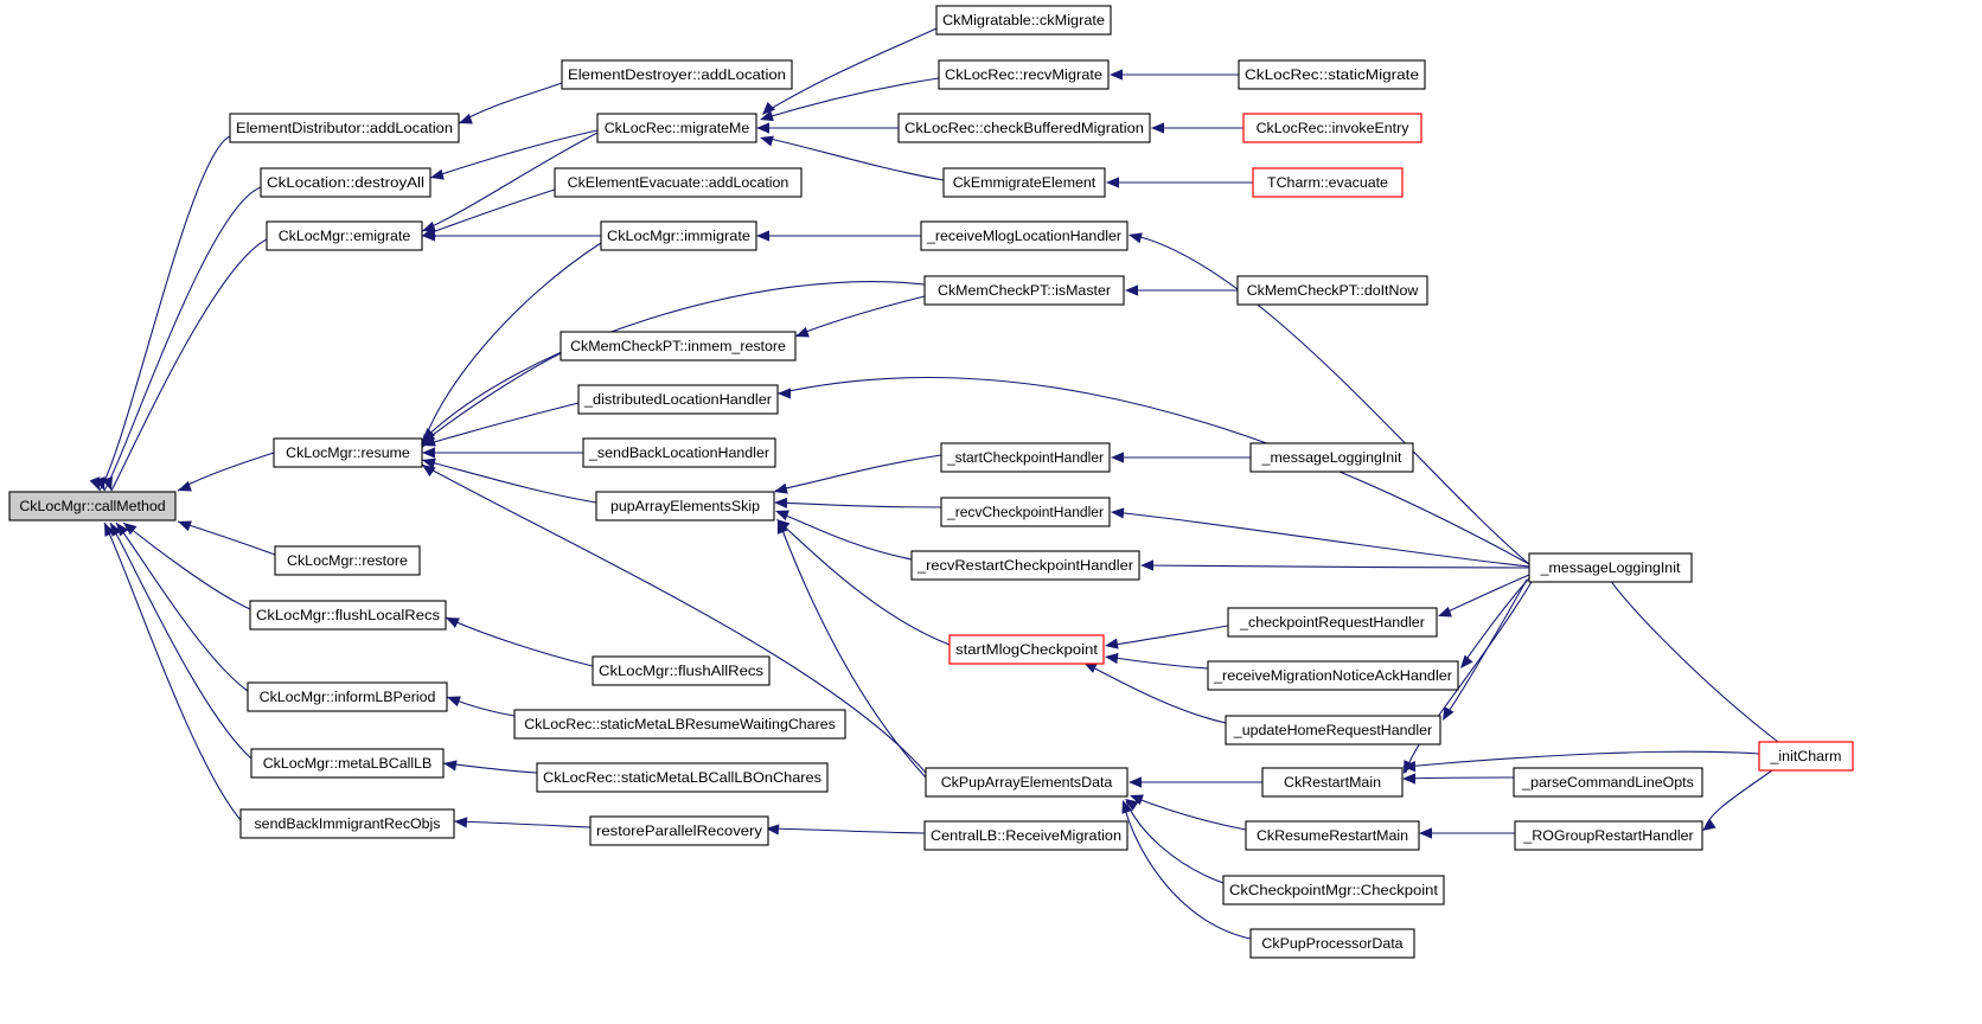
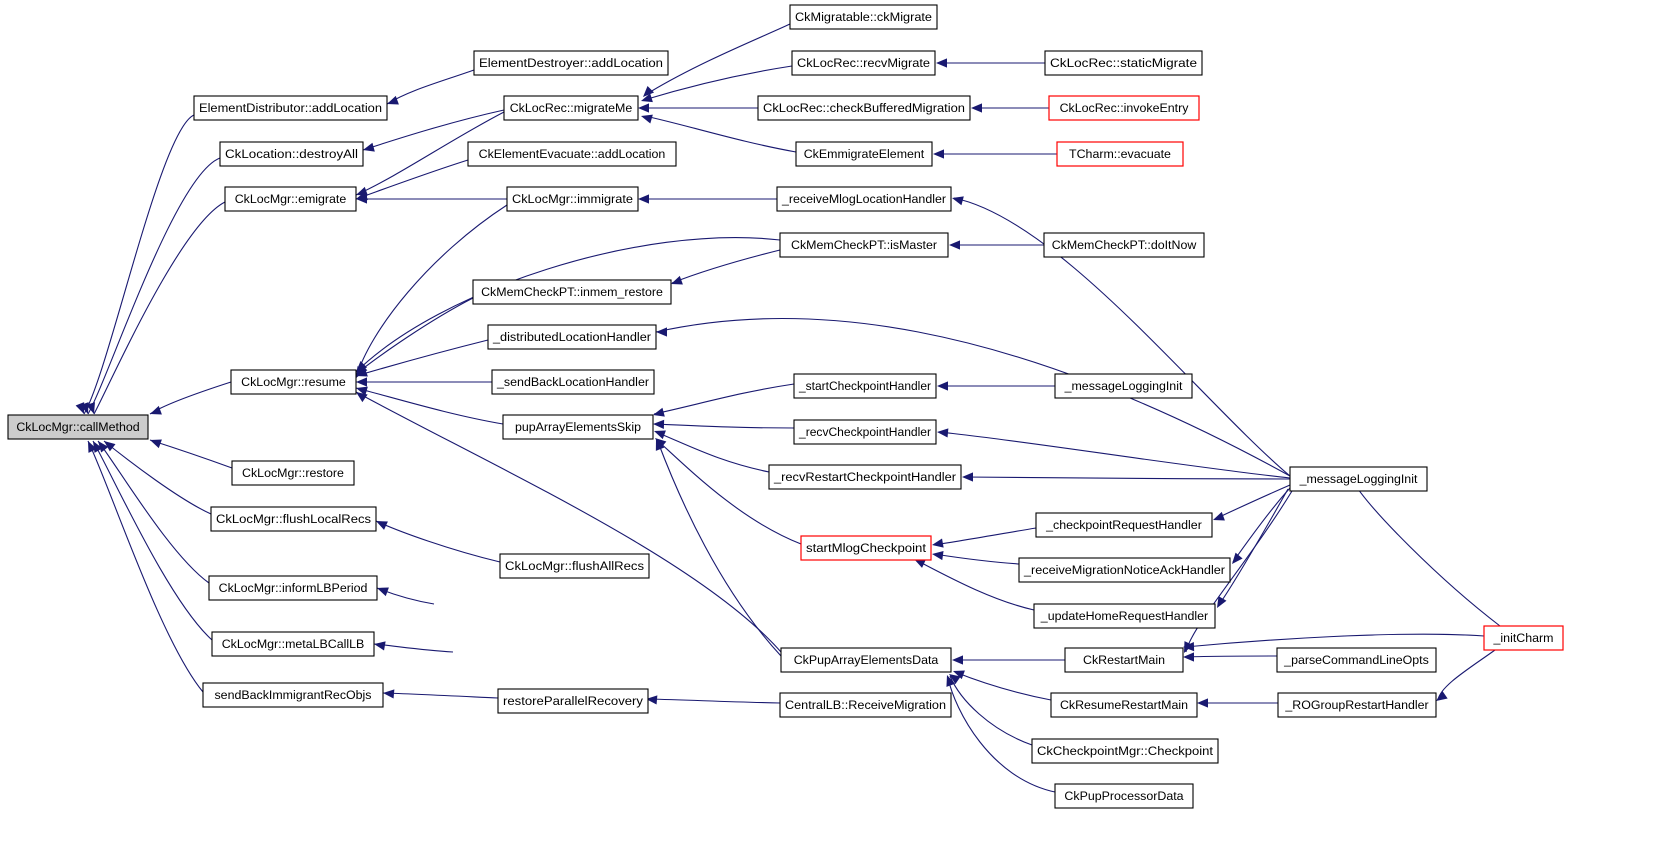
  CkLocMgr::callMethod
  ElementDistributor::addLocation
  CkLocation::destroyAll
  CkLocMgr::emigrate
  CkLocMgr::resume
  CkLocMgr::restore
  CkLocMgr::flushLocalRecs
  CkLocMgr::informLBPeriod
  CkLocMgr::metaLBCallLB
  sendBackImmigrantRecObjs
  ElementDestroyer::addLocation
  CkLocRec::migrateMe
  CkElementEvacuate::addLocation
  CkLocMgr::immigrate
  CkMemCheckPT::inmem_restore
  _distributedLocationHandler
  _sendBackLocationHandler
  pupArrayElementsSkip
  CkLocMgr::flushAllRecs
- CkLocRec::staticMetaLBResumeWaitingChares
- CkLocRec::staticMetaLBCallLBOnChares
  restoreParallelRecovery
  CkMigratable::ckMigrate
  CkLocRec::recvMigrate
  CkLocRec::checkBufferedMigration
  CkEmmigrateElement
  _receiveMlogLocationHandler
  CkMemCheckPT::isMaster
  _startCheckpointHandler
  _recvCheckpointHandler
  _recvRestartCheckpointHandler
  startMlogCheckpoint
  CkPupArrayElementsData
  CentralLB::ReceiveMigration
  CkLocRec::staticMigrate
  CkLocRec::invokeEntry
  TCharm::evacuate
  CkMemCheckPT::doItNow
  _messageLoggingInit
  _checkpointRequestHandler
  _receiveMigrationNoticeAckHandler
  _updateHomeRequestHandler
  CkRestartMain
  CkResumeRestartMain
  CkCheckpointMgr::Checkpoint
  CkPupProcessorData
  _messageLoggingInit
  _parseCommandLineOpts
  _ROGroupRestartHandler
  _initCharm
